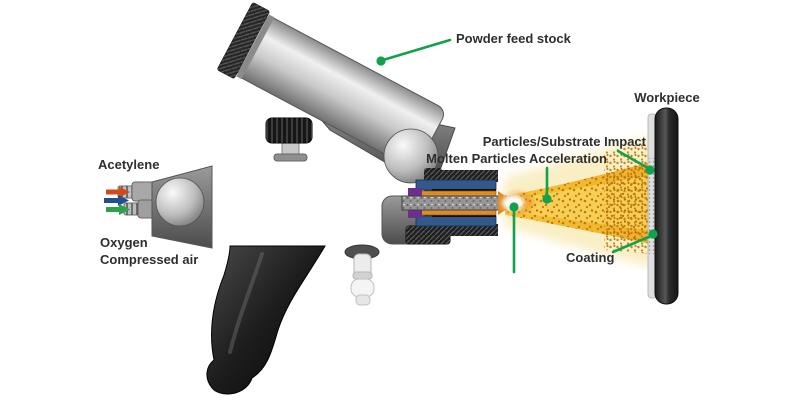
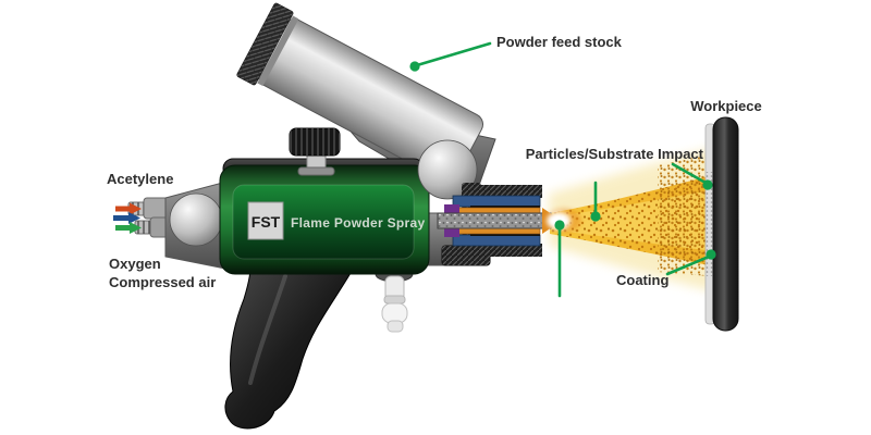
+ FST
+ Flame Powder Spray
  Powder feed stock
  Acetylene
  Oxygen
  Compressed air
  Workpiece
  Particles/Substrate Impact
- Molten Particles Acceleration
  Coating
